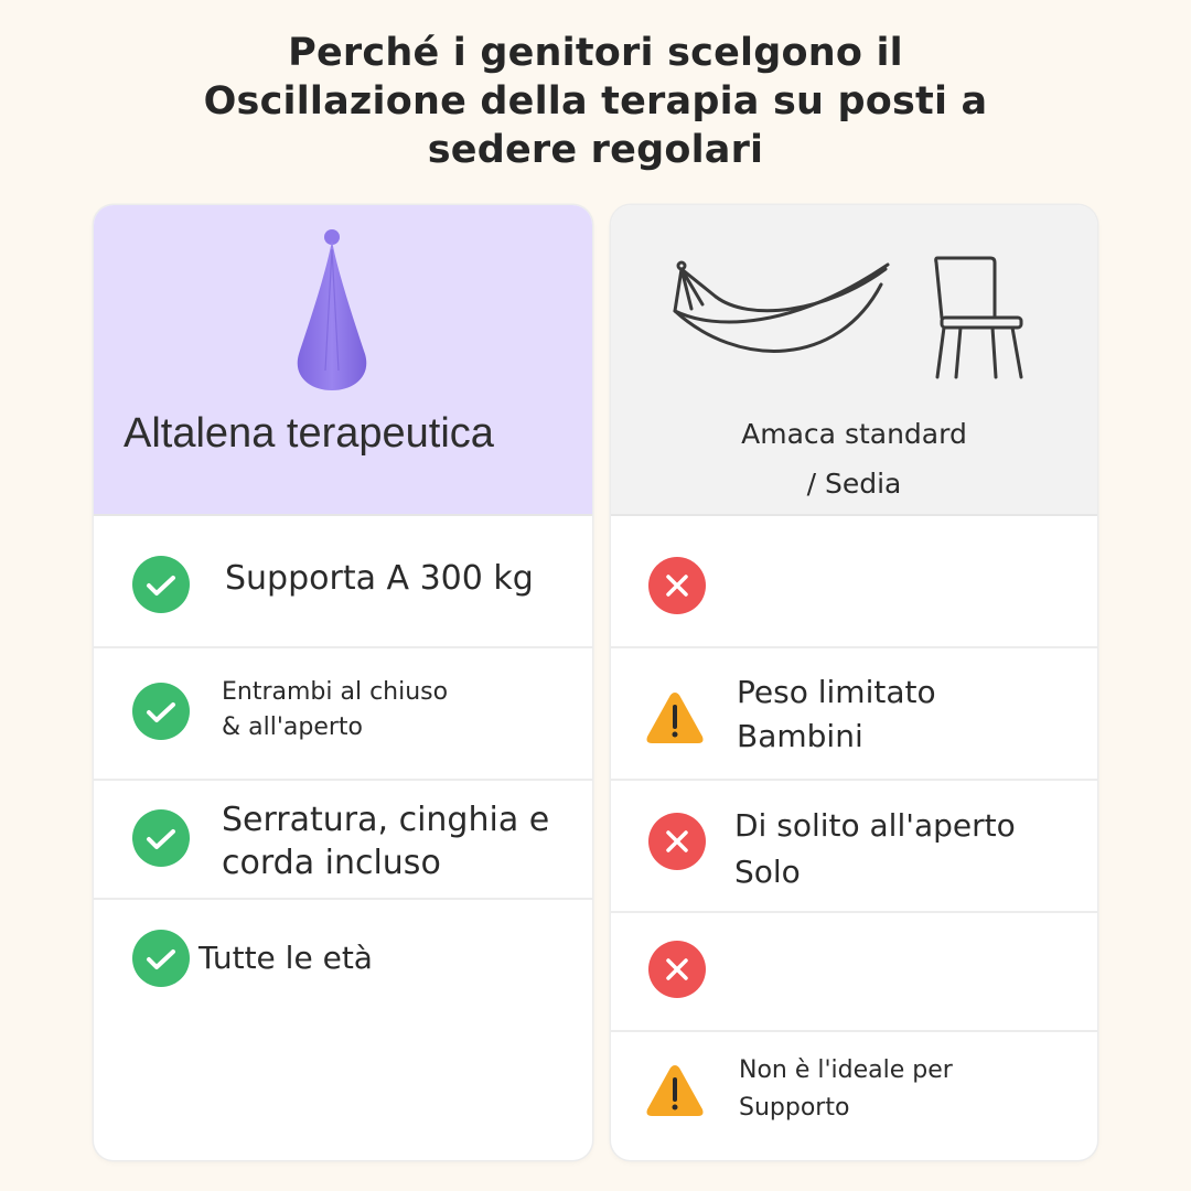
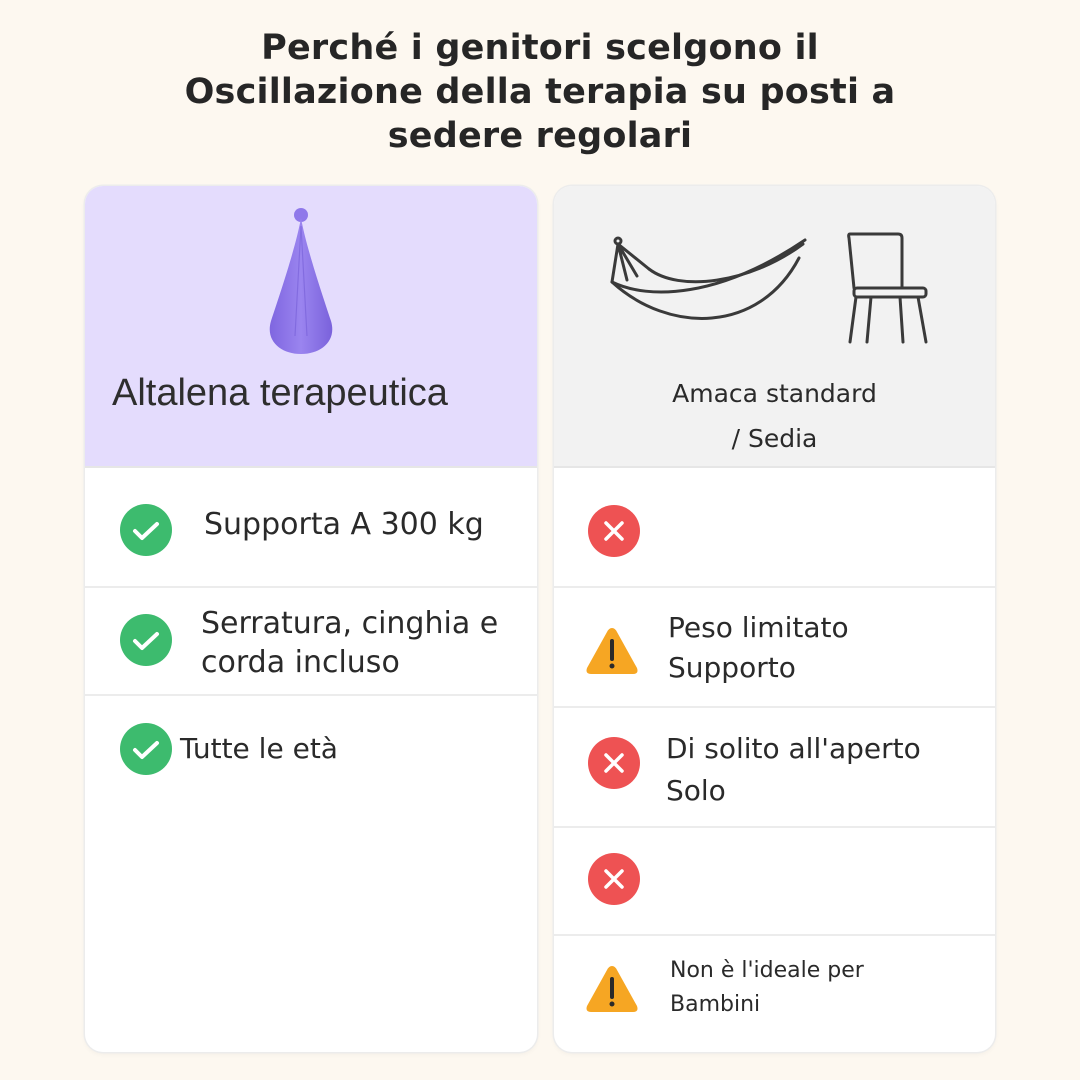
  Perché i genitori scelgono il
  Oscillazione della terapia su posti a
  sedere regolari
  Altalena terapeutica
  Supporta A 300 kg
- Entrambi al chiuso
- & all'aperto
  Serratura, cinghia e
  corda incluso
  Tutte le età
  Amaca standard
  / Sedia
  Peso limitato
- Bambini
+ Supporto
  Di solito all'aperto
  Solo
  Non è l'ideale per
- Supporto
+ Bambini
